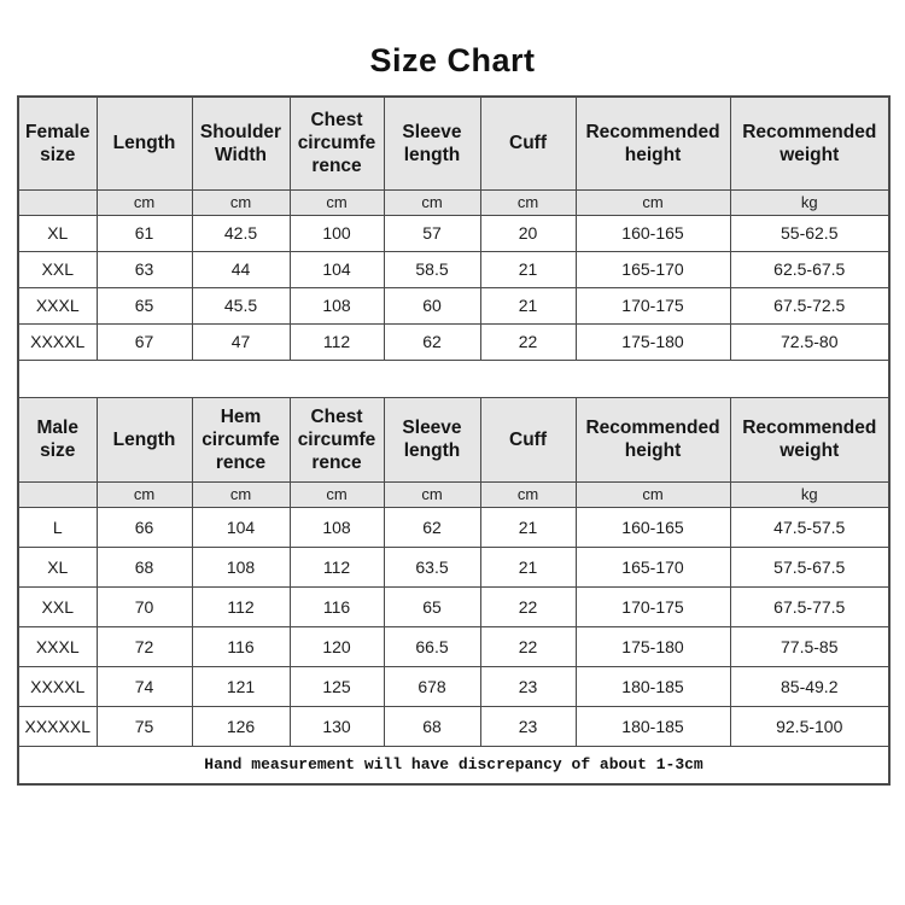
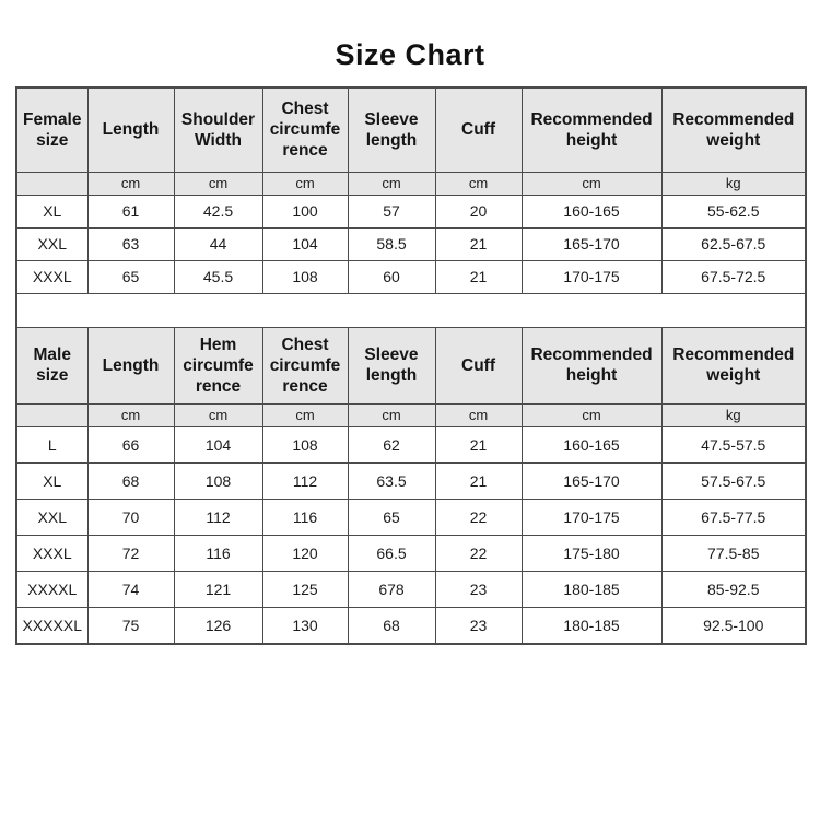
  Size Chart
  Female size	Length	Shoulder Width	Chest circumfe rence	Sleeve length	Cuff	Recommended height	Recommended weight
  	cm	cm	cm	cm	cm	cm	kg
  XL	61	42.5	100	57	20	160-165	55-62.5
  XXL	63	44	104	58.5	21	165-170	62.5-67.5
  XXXL	65	45.5	108	60	21	170-175	67.5-72.5
- XXXXL	67	47	112	62	22	175-180	72.5-80
  Male size	Length	Hem circumfe rence	Chest circumfe rence	Sleeve length	Cuff	Recommended height	Recommended weight
  	cm	cm	cm	cm	cm	cm	kg
  L	66	104	108	62	21	160-165	47.5-57.5
  XL	68	108	112	63.5	21	165-170	57.5-67.5
  XXL	70	112	116	65	22	170-175	67.5-77.5
  XXXL	72	116	120	66.5	22	175-180	77.5-85
- XXXXL	74	121	125	678	23	180-185	85-49.2
+ XXXXL	74	121	125	678	23	180-185	85-92.5
  XXXXXL	75	126	130	68	23	180-185	92.5-100
- Hand measurement will have discrepancy of about 1-3cm
